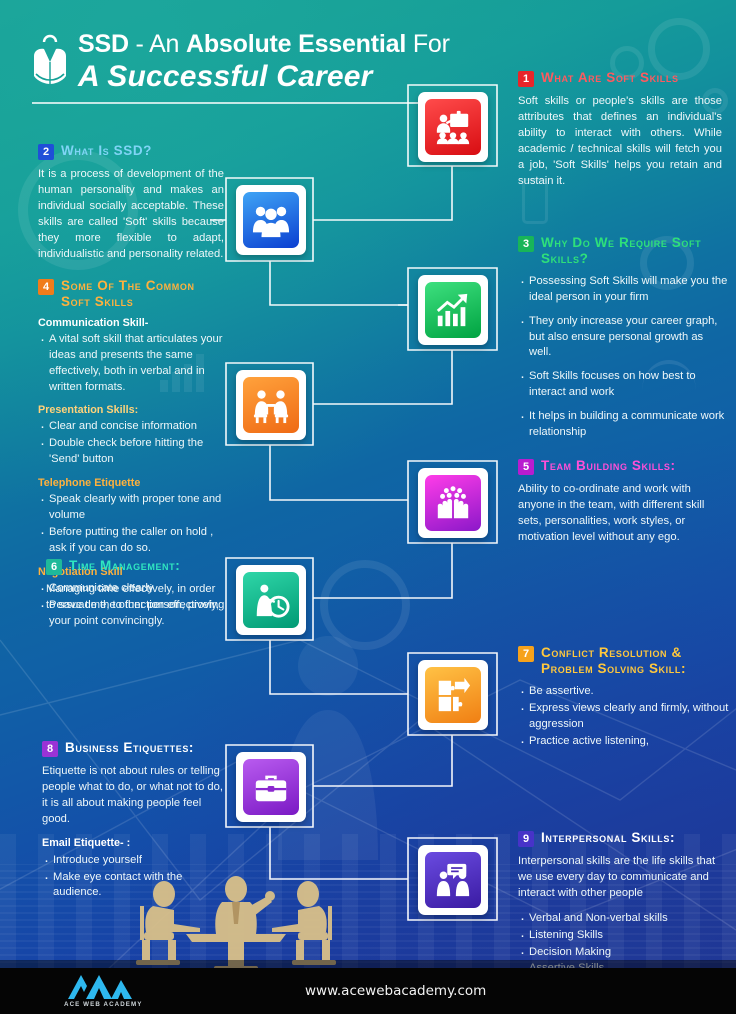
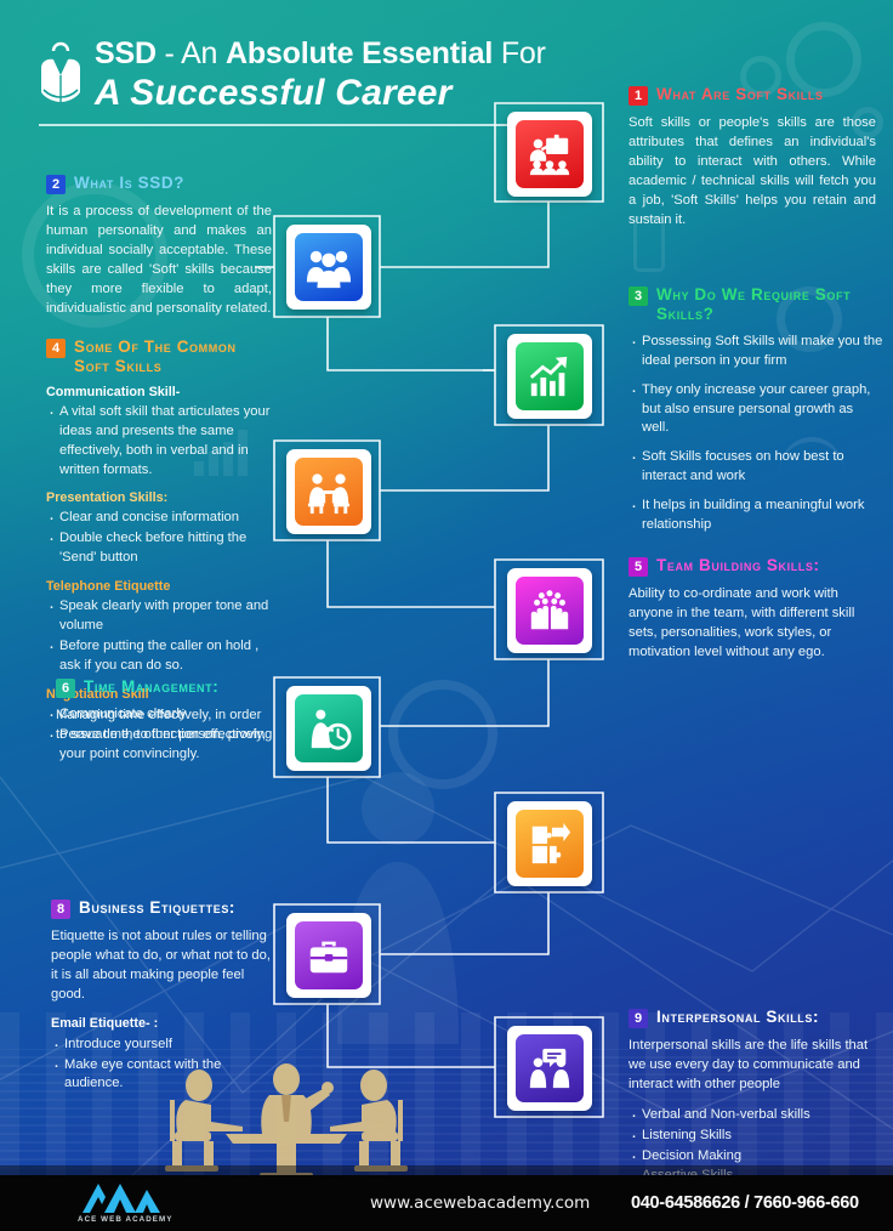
  SSD - An Absolute Essential For
  A Successful Career
  1
  What Are Soft Skills
  Soft skills or people's skills are those attributes that defines an individual's ability to interact with others. While academic / technical skills will fetch you a job, 'Soft Skills' helps you retain and sustain it.
  2
  What Is SSD?
  It is a process of development of the human personality and makes an individual socially acceptable. These skills are called 'Soft' skills because they more flexible to adapt, individualistic and personality related.
  3
  Why Do We Require Soft Skills?
  Possessing Soft Skills will make you the ideal person in your firm
  They only increase your career graph, but also ensure personal growth as well.
  Soft Skills focuses on how best to interact and work
- It helps in building a communicate work relationship
+ It helps in building a meaningful work relationship
  4
  Some Of The Common Soft Skills
  Communication Skill-
  A vital soft skill that articulates your ideas and presents the same effectively, both in verbal and in written formats.
  Presentation Skills:
  Clear and concise information
  Double check before hitting the 'Send' button
  Telephone Etiquette
  Speak clearly with proper tone and volume
  Before putting the caller on hold , ask if you can do so.
  Ntiation Skill
  Communicate clearly
  Persuade the other person, proving your point convincingly.
  5
  Team Building Skills:
  Ability to co-ordinate and work with anyone in the team, with different skill sets, personalities, work styles, or motivation level without any ego.
  6
  Time Management:
  Managing time effectively, in order to save time, to function effectively,
- 7
- Conflict Resolution & Problem Solving Skill:
- Be assertive.
- Express views clearly and firmly, without aggression
- Practice active listening,
  8
  Business Etiquettes:
  Etiquette is not about rules or telling people what to do, or what not to do, it is all about making people feel good.
  Email Etiquette- :
  Introduce yourself
  Make eye contact with the audience.
  9
  Interpersonal Skills:
  Interpersonal skills are the life skills that we use every day to communicate and interact with other people
  Verbal and Non-verbal skills
  Listening Skills
  Decision Making
  www.acewebacademy.com
+ 040-64586626 / 7660-966-660
